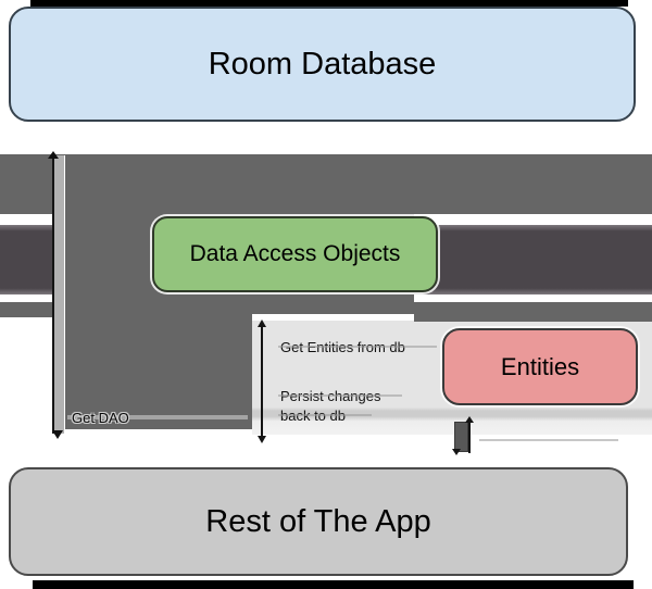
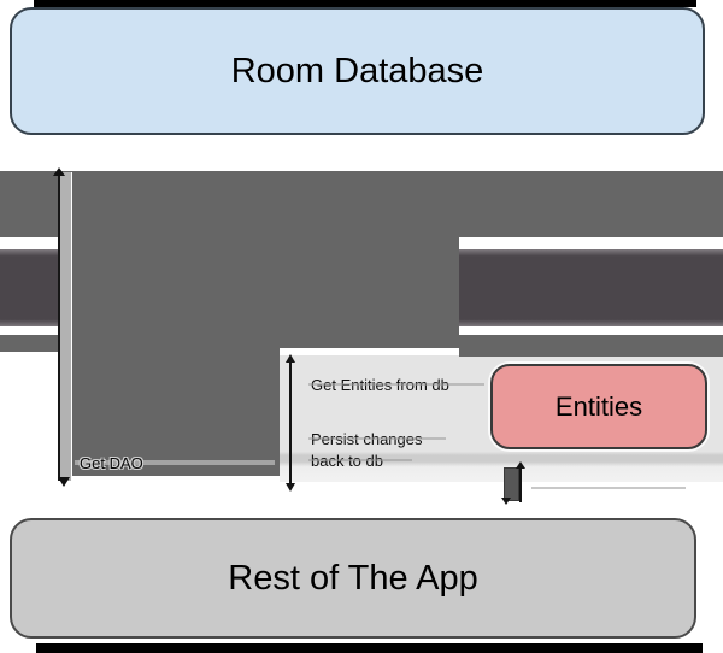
  Room Database
- Data Access Objects
  Entities
  Rest of The App
  Get DAO
  Get Entities from db
  Persist changes
  back to db
